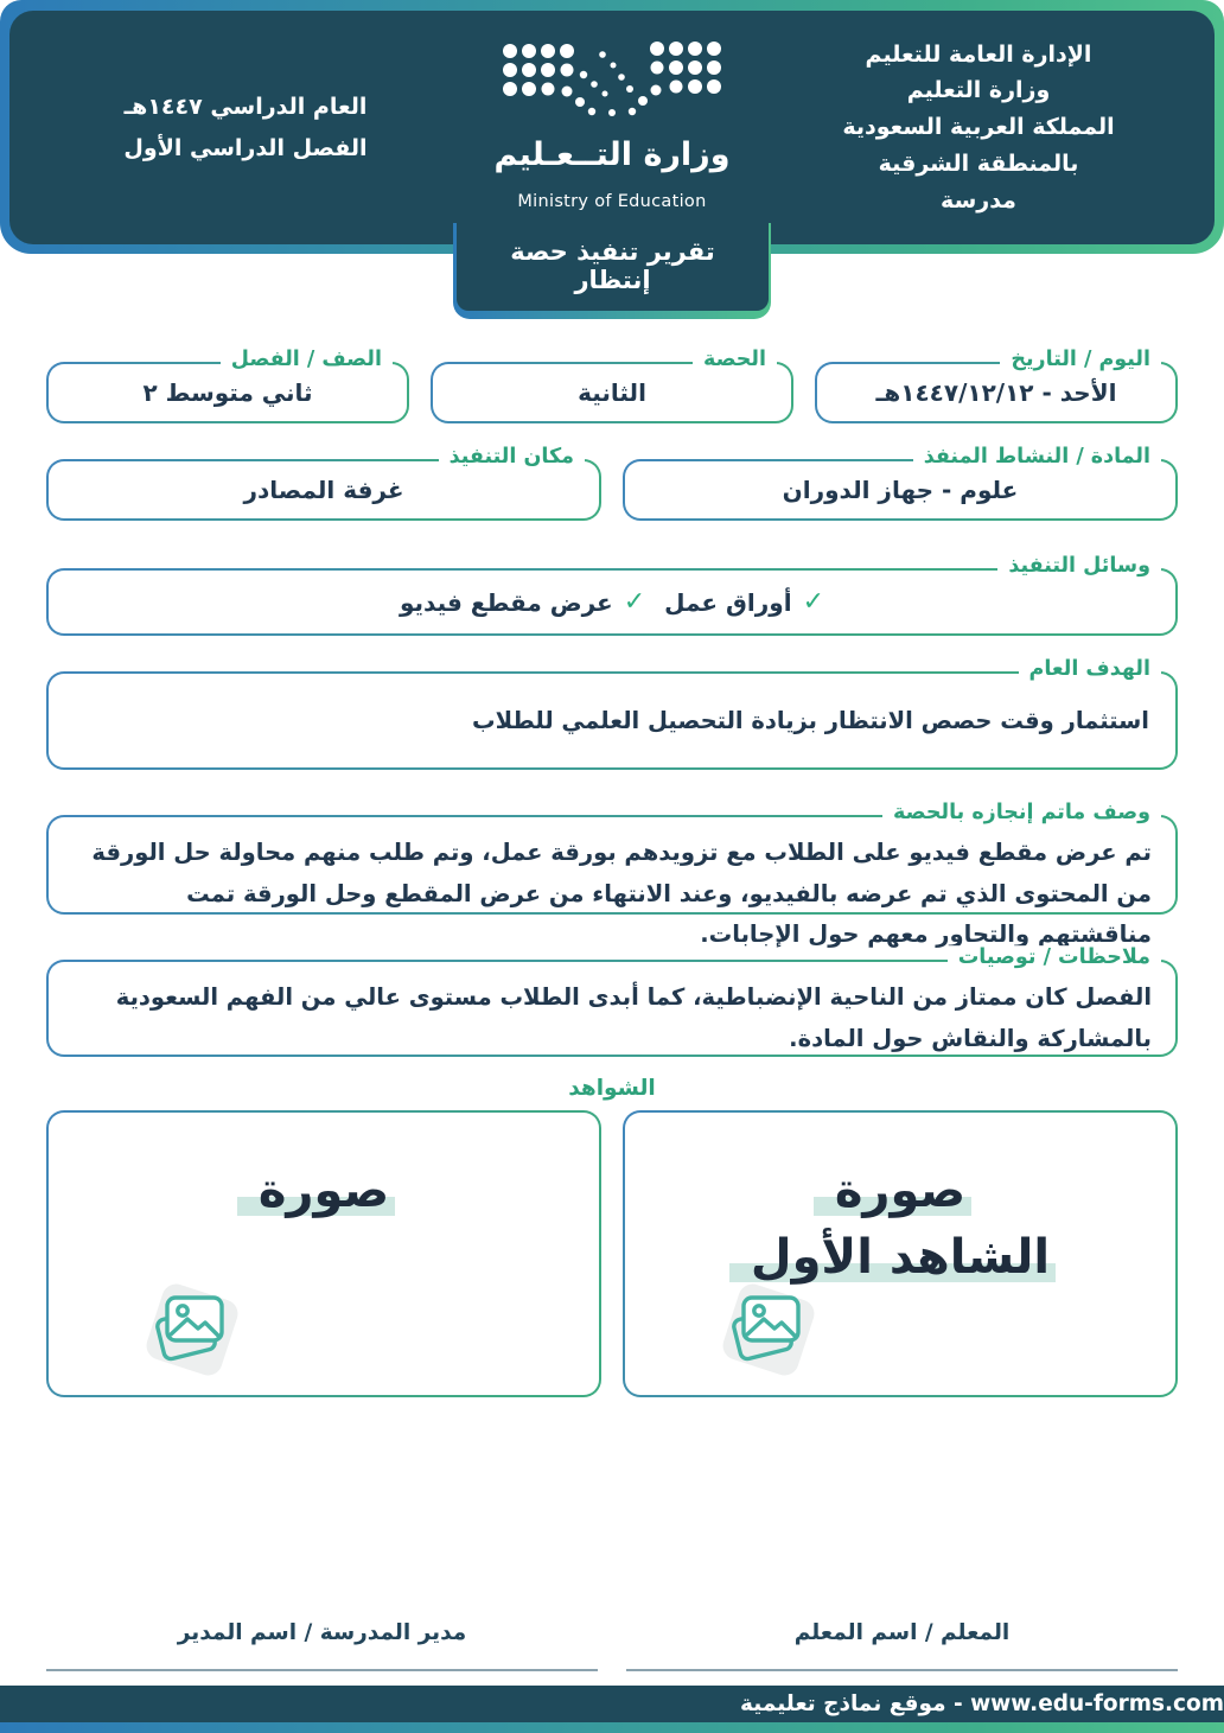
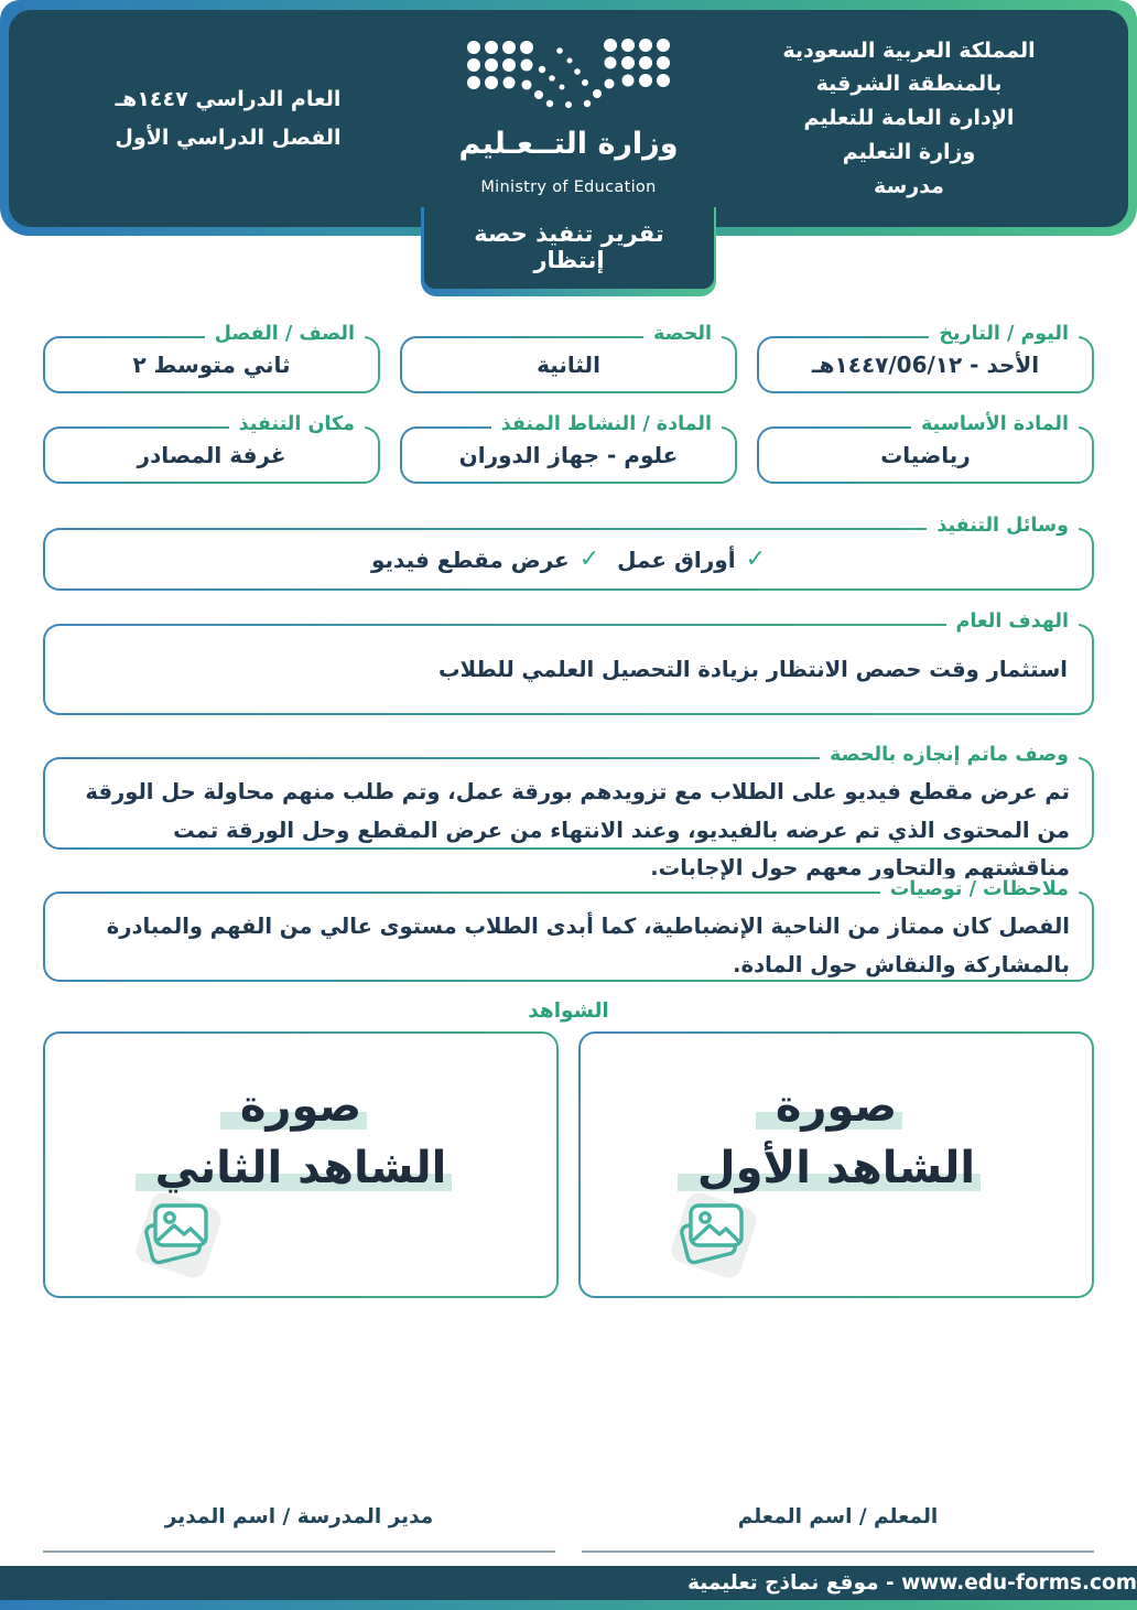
- الإدارة العامة للتعليم
+ المملكة العربية السعودية
- وزارة التعليم
+ بالمنطقة الشرقية
- المملكة العربية السعودية
+ الإدارة العامة للتعليم
- بالمنطقة الشرقية
+ وزارة التعليم
  مدرسة
  وزارة التــعـليم
  Ministry of Education
  العام الدراسي ١٤٤٧هـ
  الفصل الدراسي الأول
  تقرير تنفيذ حصة إنتظار
  اليوم / التاريخ
- الأحد - ١٤٤٧/١٢/١٢هـ
+ الأحد - ١٤٤٧/06/١٢هـ
  الحصة
  الثانية
  الصف / الفصل
  ثاني متوسط ٢
+ المادة الأساسية
+ رياضيات
  المادة / النشاط المنفذ
  علوم - جهاز الدوران
  مكان التنفيذ
  غرفة المصادر
  وسائل التنفيذ
  ✓
  عرض مقطع فيديو
  ✓
  أوراق عمل
  الهدف العام
  استثمار وقت حصص الانتظار بزيادة التحصيل العلمي للطلاب
  وصف ماتم إنجازه بالحصة
  تم عرض مقطع فيديو على الطلاب مع تزويدهم بورقة عمل، وتم طلب منهم محاولة حل الورقة من المحتوى الذي تم عرضه بالفيديو، وعند الانتهاء من عرض المقطع وحل الورقة تمت مناقشتهم والتحاور معهم حول الإجابات.
  ملاحظات / توصيات
- الفصل كان ممتاز من الناحية الإنضباطية، كما أبدى الطلاب مستوى عالي من الفهم السعودية بالمشاركة والنقاش حول المادة.
+ الفصل كان ممتاز من الناحية الإنضباطية، كما أبدى الطلاب مستوى عالي من الفهم والمبادرة بالمشاركة والنقاش حول المادة.
  الشواهد
  صورة
  الشاهد الأول
  صورة
+ الشاهد الثاني
  المعلم / اسم المعلم
  مدير المدرسة / اسم المدير
  موقع نماذج تعليمية - www.edu-forms.com
